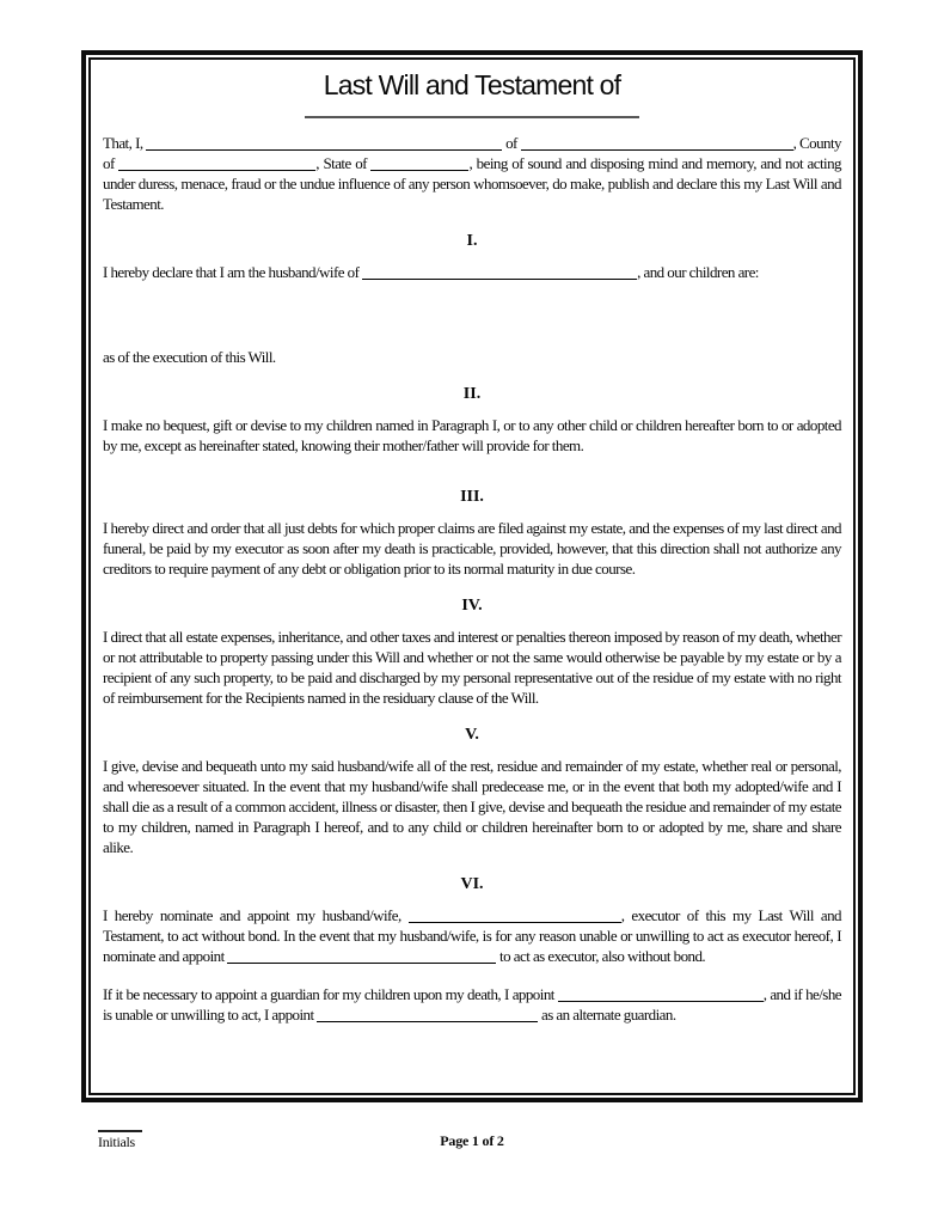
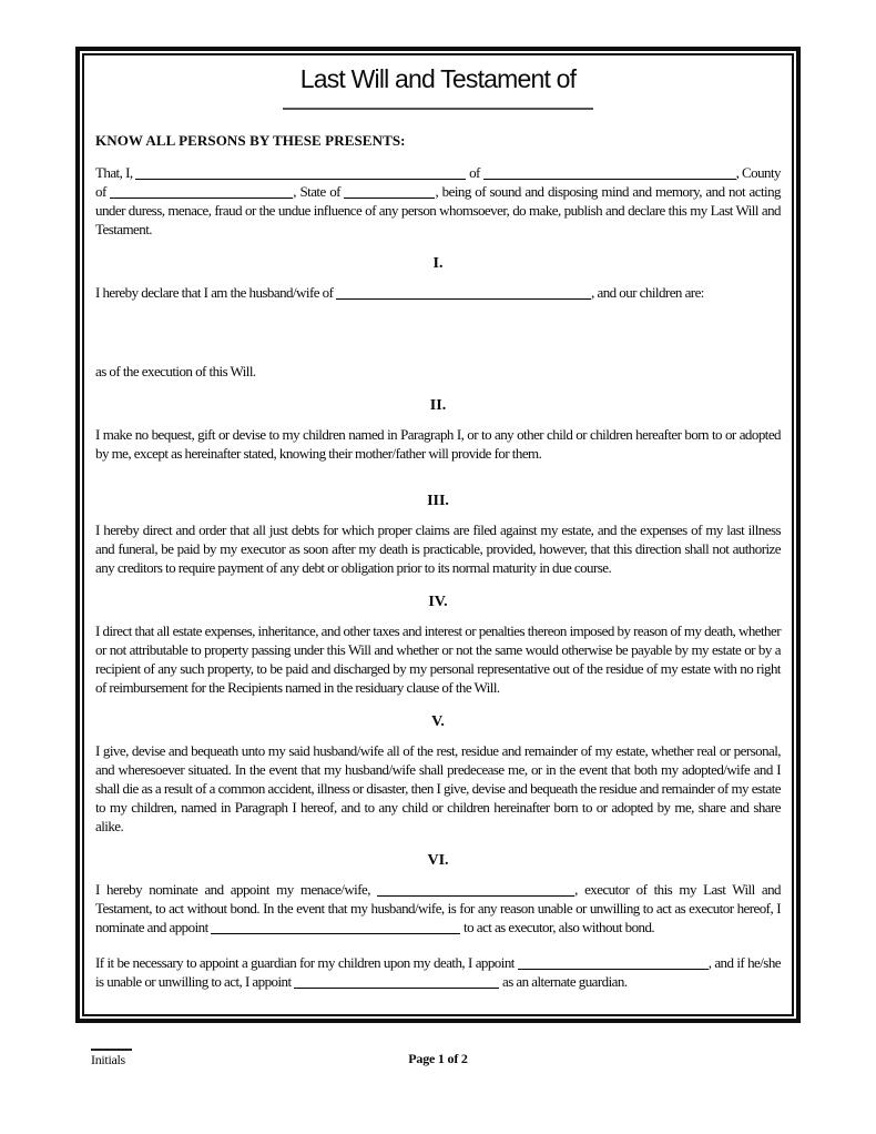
  Last Will and Testament of
+ KNOW ALL PERSONS BY THESE PRESENTS:
  That, I, of , County of , State of , being of sound and disposing mind and memory, and not acting under duress, menace, fraud or the undue influence of any person whomsoever, do make, publish and declare this my Last Will and Testament.
  I.
  I hereby declare that I am the husband/wife of , and our children are:
  as of the execution of this Will.
  II.
  I make no bequest, gift or devise to my children named in Paragraph I, or to any other child or children hereafter born to or adopted by me, except as hereinafter stated, knowing their mother/father will provide for them.
  III.
- I hereby direct and order that all just debts for which proper claims are filed against my estate, and the expenses of my last direct and funeral, be paid by my executor as soon after my death is practicable, provided, however, that this direction shall not authorize any creditors to require payment of any debt or obligation prior to its normal maturity in due course.
+ I hereby direct and order that all just debts for which proper claims are filed against my estate, and the expenses of my last illness and funeral, be paid by my executor as soon after my death is practicable, provided, however, that this direction shall not authorize any creditors to require payment of any debt or obligation prior to its normal maturity in due course.
  IV.
  I direct that all estate expenses, inheritance, and other taxes and interest or penalties thereon imposed by reason of my death, whether or not attributable to property passing under this Will and whether or not the same would otherwise be payable by my estate or by a recipient of any such property, to be paid and discharged by my personal representative out of the residue of my estate with no right of reimbursement for the Recipients named in the residuary clause of the Will.
  V.
  I give, devise and bequeath unto my said husband/wife all of the rest, residue and remainder of my estate, whether real or personal, and wheresoever situated. In the event that my husband/wife shall predecease me, or in the event that both my adopted/wife and I shall die as a result of a common accident, illness or disaster, then I give, devise and bequeath the residue and remainder of my estate to my children, named in Paragraph I hereof, and to any child or children hereinafter born to or adopted by me, share and share alike.
  VI.
- I hereby nominate and appoint my husband/wife, , executor of this my Last Will and Testament, to act without bond. In the event that my husband/wife, is for any reason unable or unwilling to act as executor hereof, I nominate and appoint to act as executor, also without bond.
+ I hereby nominate and appoint my menace/wife, , executor of this my Last Will and Testament, to act without bond. In the event that my husband/wife, is for any reason unable or unwilling to act as executor hereof, I nominate and appoint to act as executor, also without bond.
  If it be necessary to appoint a guardian for my children upon my death, I appoint , and if he/she is unable or unwilling to act, I appoint as an alternate guardian.
  Page 1 of 2
  Initials
